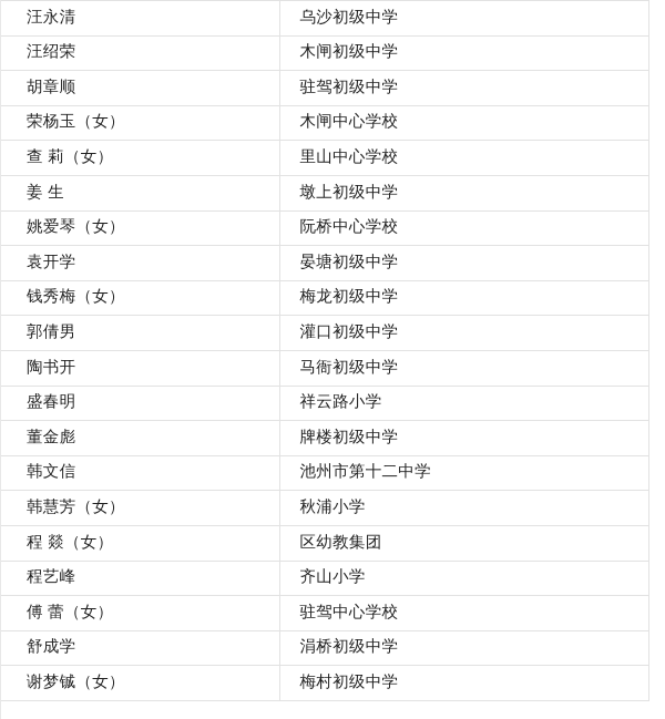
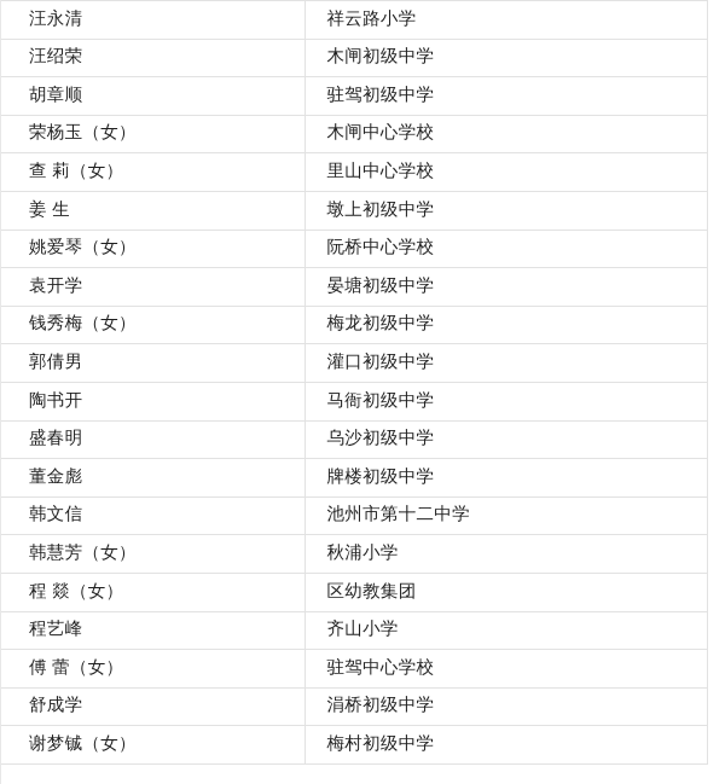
- 汪永清	乌沙初级中学
+ 汪永清	祥云路小学
  汪绍荣	木闸初级中学
  胡章顺	驻驾初级中学
  荣杨玉（女）	木闸中心学校
  查 莉（女）	里山中心学校
  姜 生	墩上初级中学
  姚爱琴（女）	阮桥中心学校
  袁开学	晏塘初级中学
  钱秀梅（女）	梅龙初级中学
  郭倩男	灌口初级中学
  陶书开	马衙初级中学
- 盛春明	祥云路小学
+ 盛春明	乌沙初级中学
  董金彪	牌楼初级中学
  韩文信	池州市第十二中学
  韩慧芳（女）	秋浦小学
  程 燚（女）	区幼教集团
  程艺峰	齐山小学
  傅 蕾（女）	驻驾中心学校
  舒成学	涓桥初级中学
  谢梦铖（女）	梅村初级中学
